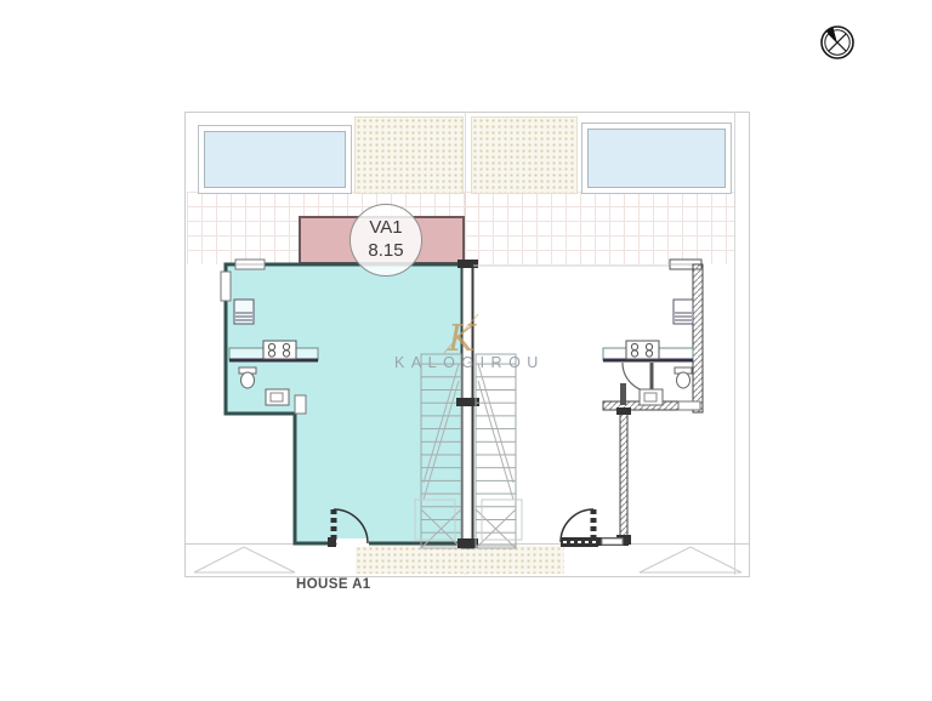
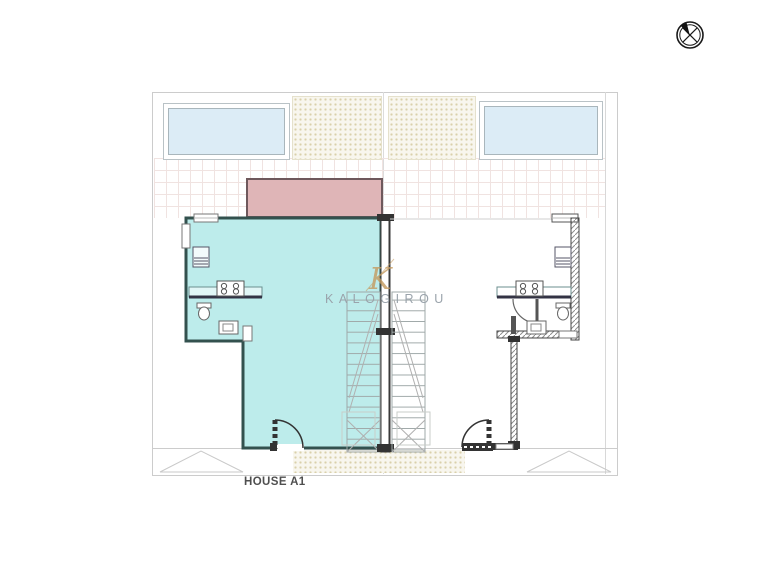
  K
- VA1
- 8.15
  KALOGIROU
  HOUSE A1
